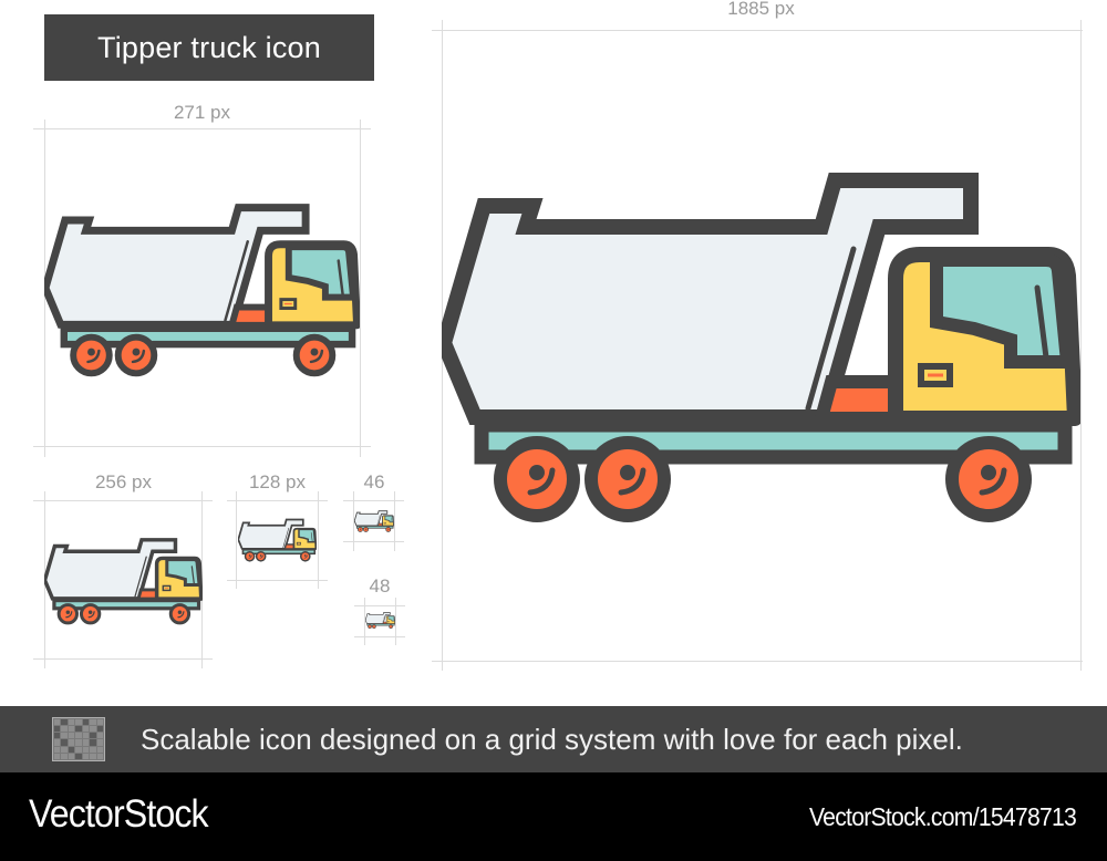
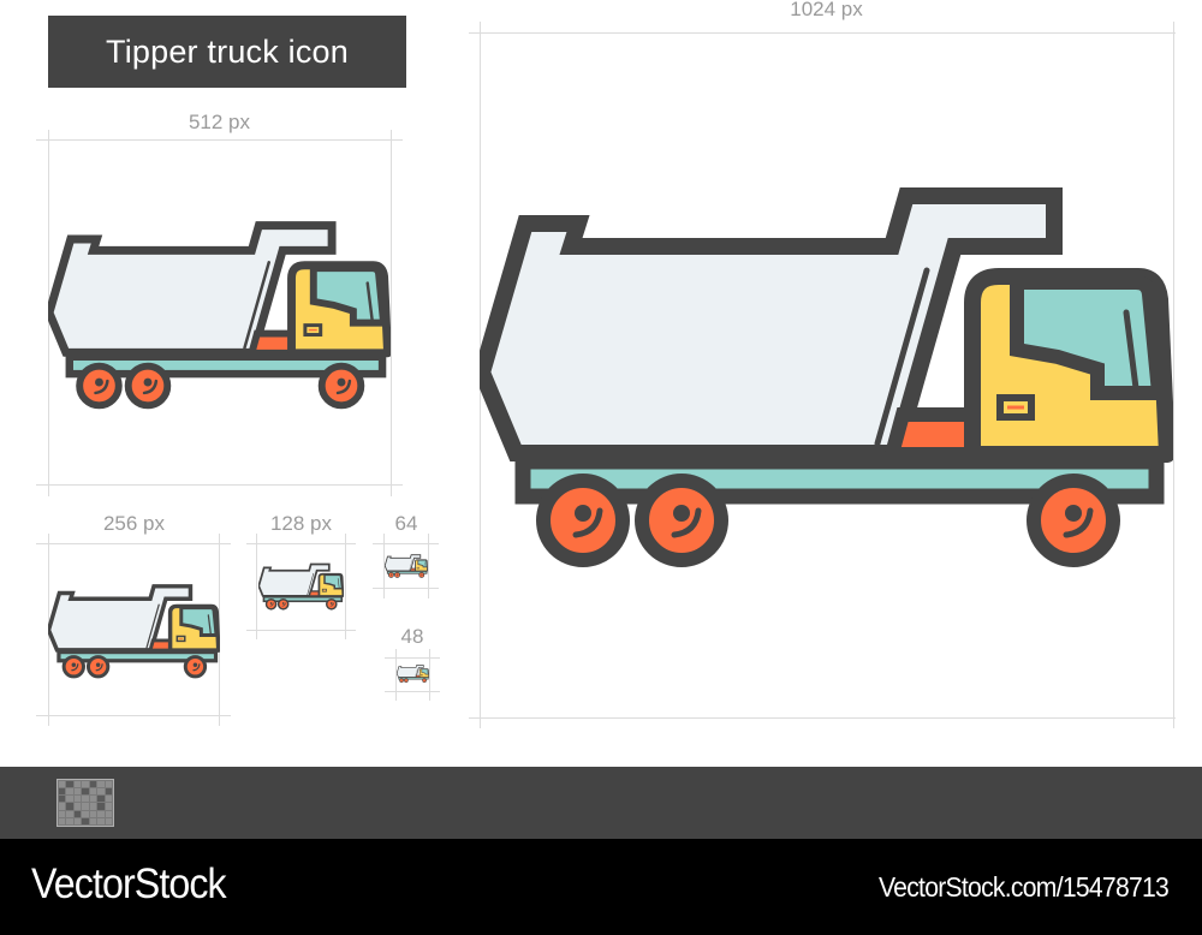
  Tipper truck icon
- 271 px
+ 512 px
- 1885 px
+ 1024 px
  256 px
  128 px
- 46
+ 64
  48
- Scalable icon designed on a grid system with love for each pixel.
  VectorStock
  VectorStock.com/15478713
